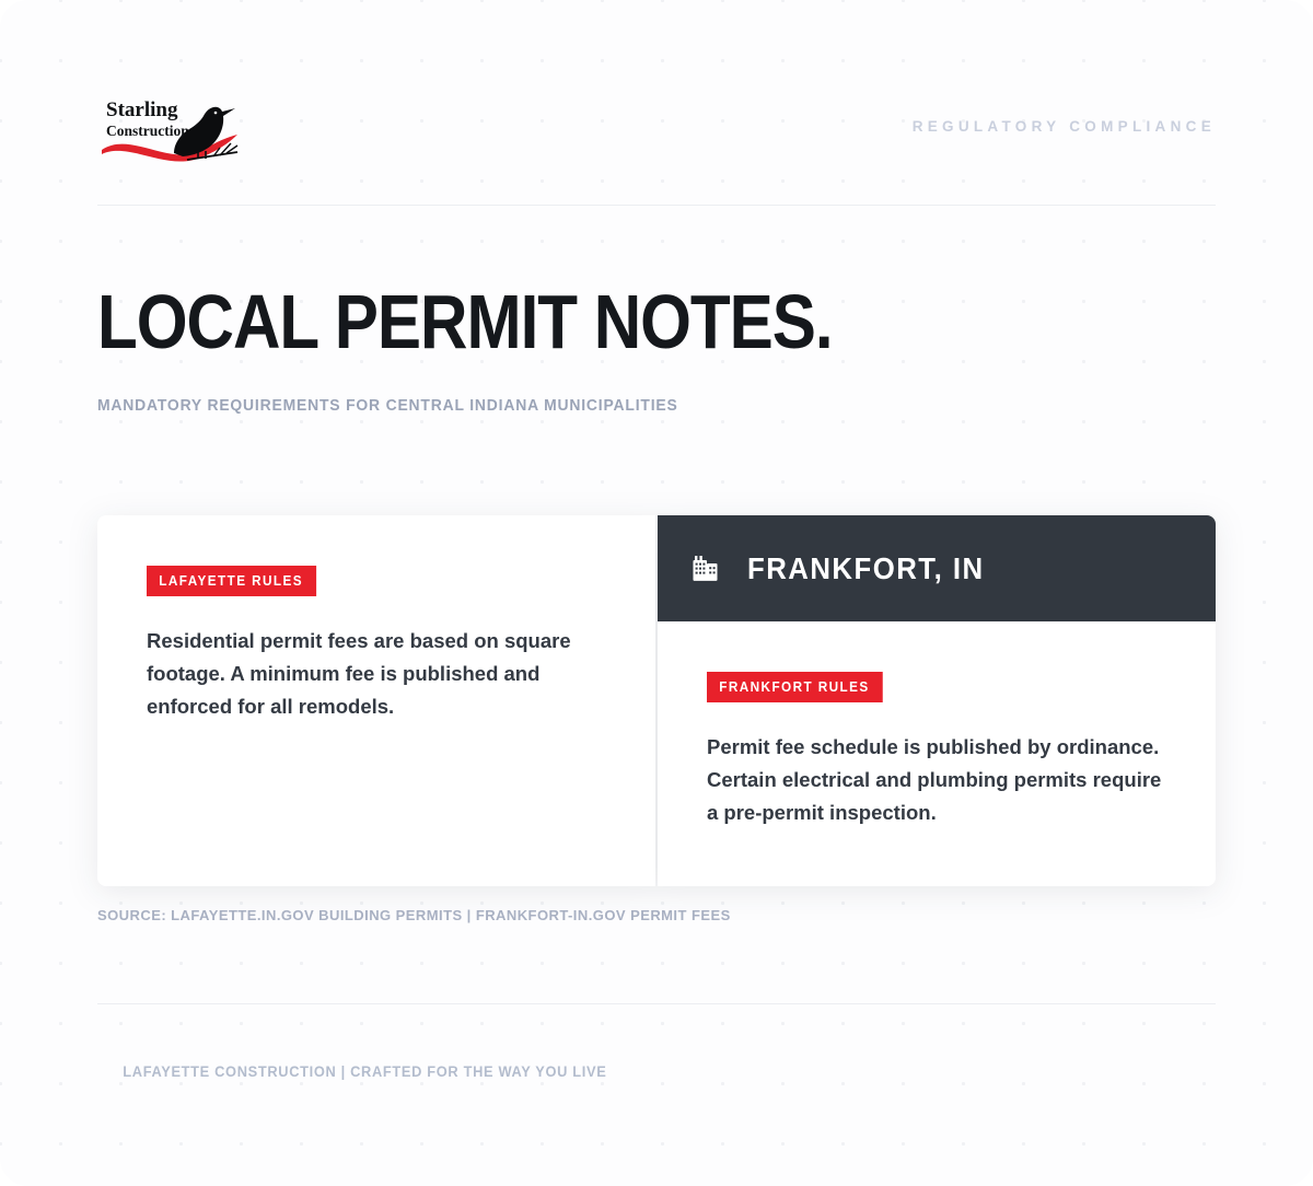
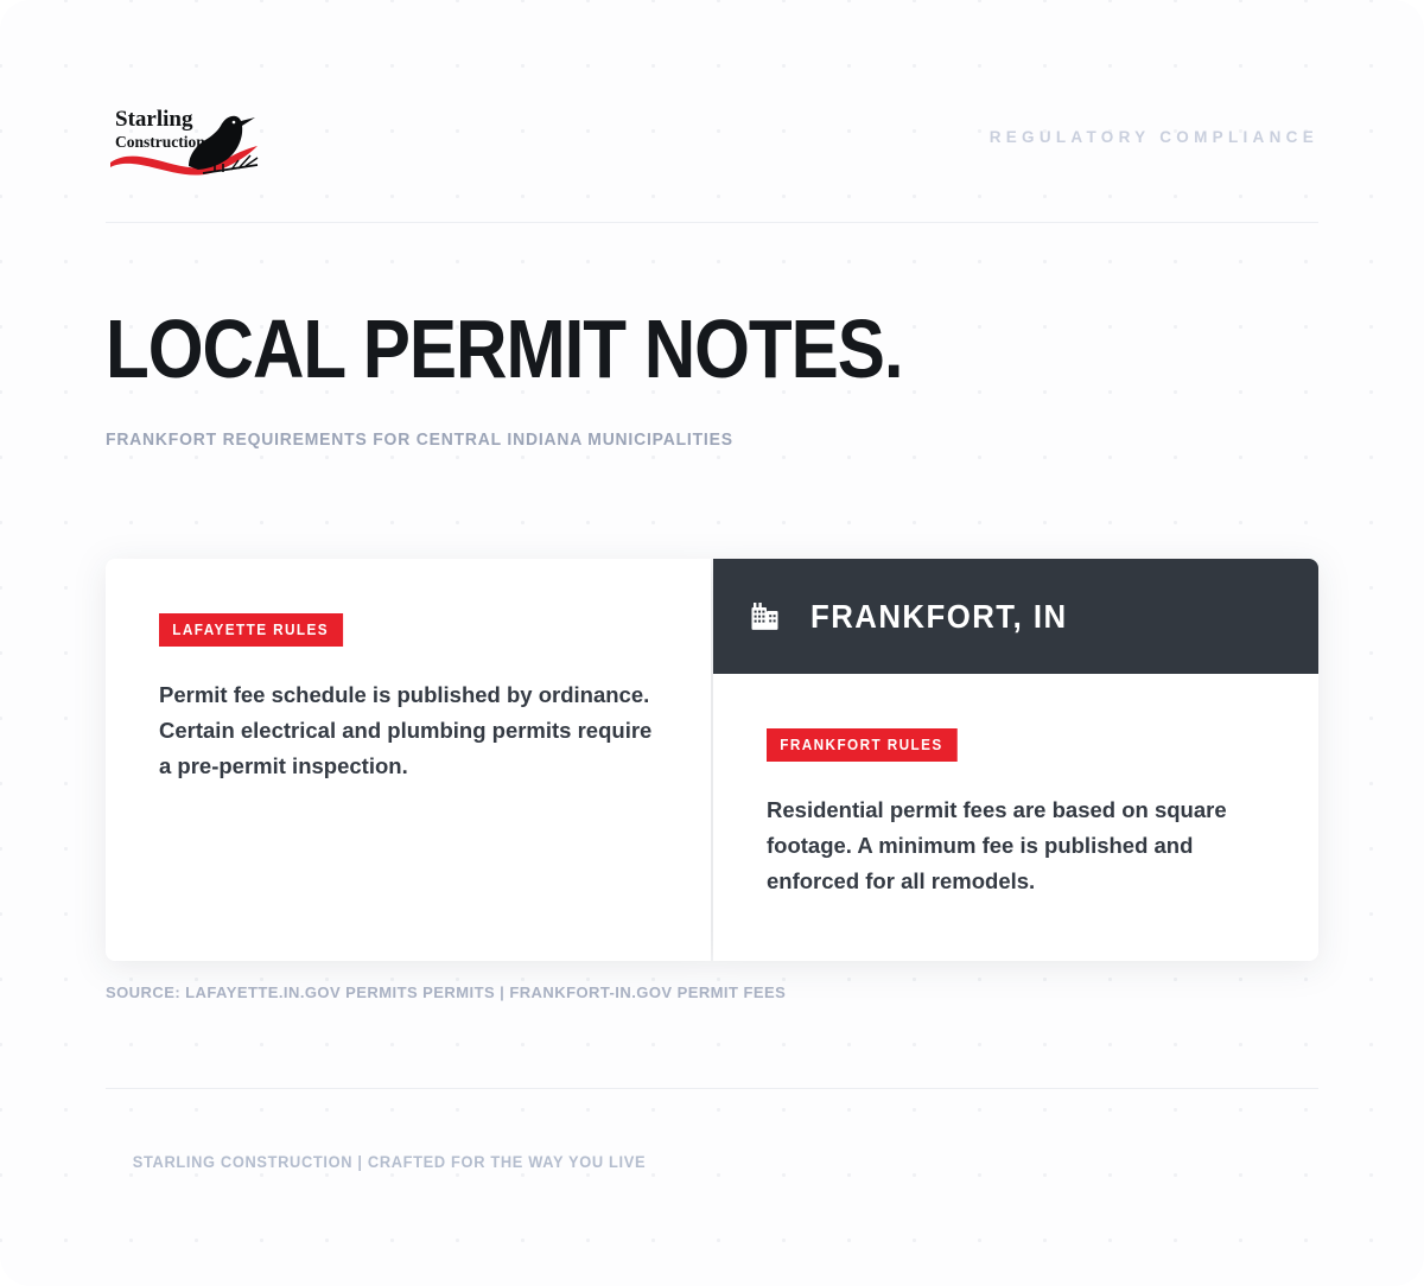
  Starling
  Construction
  REGULATORY COMPLIANCE
  LOCAL PERMIT NOTES.
- MANDATORY REQUIREMENTS FOR CENTRAL INDIANA MUNICIPALITIES
+ FRANKFORT REQUIREMENTS FOR CENTRAL INDIANA MUNICIPALITIES
  LAFAYETTE RULES
- Residential permit fees are based on square footage. A minimum fee is published and enforced for all remodels.
+ Permit fee schedule is published by ordinance. Certain electrical and plumbing permits require a pre-permit inspection.
  FRANKFORT, IN
  FRANKFORT RULES
- Permit fee schedule is published by ordinance. Certain electrical and plumbing permits require a pre-permit inspection.
+ Residential permit fees are based on square footage. A minimum fee is published and enforced for all remodels.
- SOURCE: LAFAYETTE.IN.GOV BUILDING PERMITS | FRANKFORT-IN.GOV PERMIT FEES
+ SOURCE: LAFAYETTE.IN.GOV PERMITS PERMITS | FRANKFORT-IN.GOV PERMIT FEES
- LAFAYETTE CONSTRUCTION | CRAFTED FOR THE WAY YOU LIVE
+ STARLING CONSTRUCTION | CRAFTED FOR THE WAY YOU LIVE
